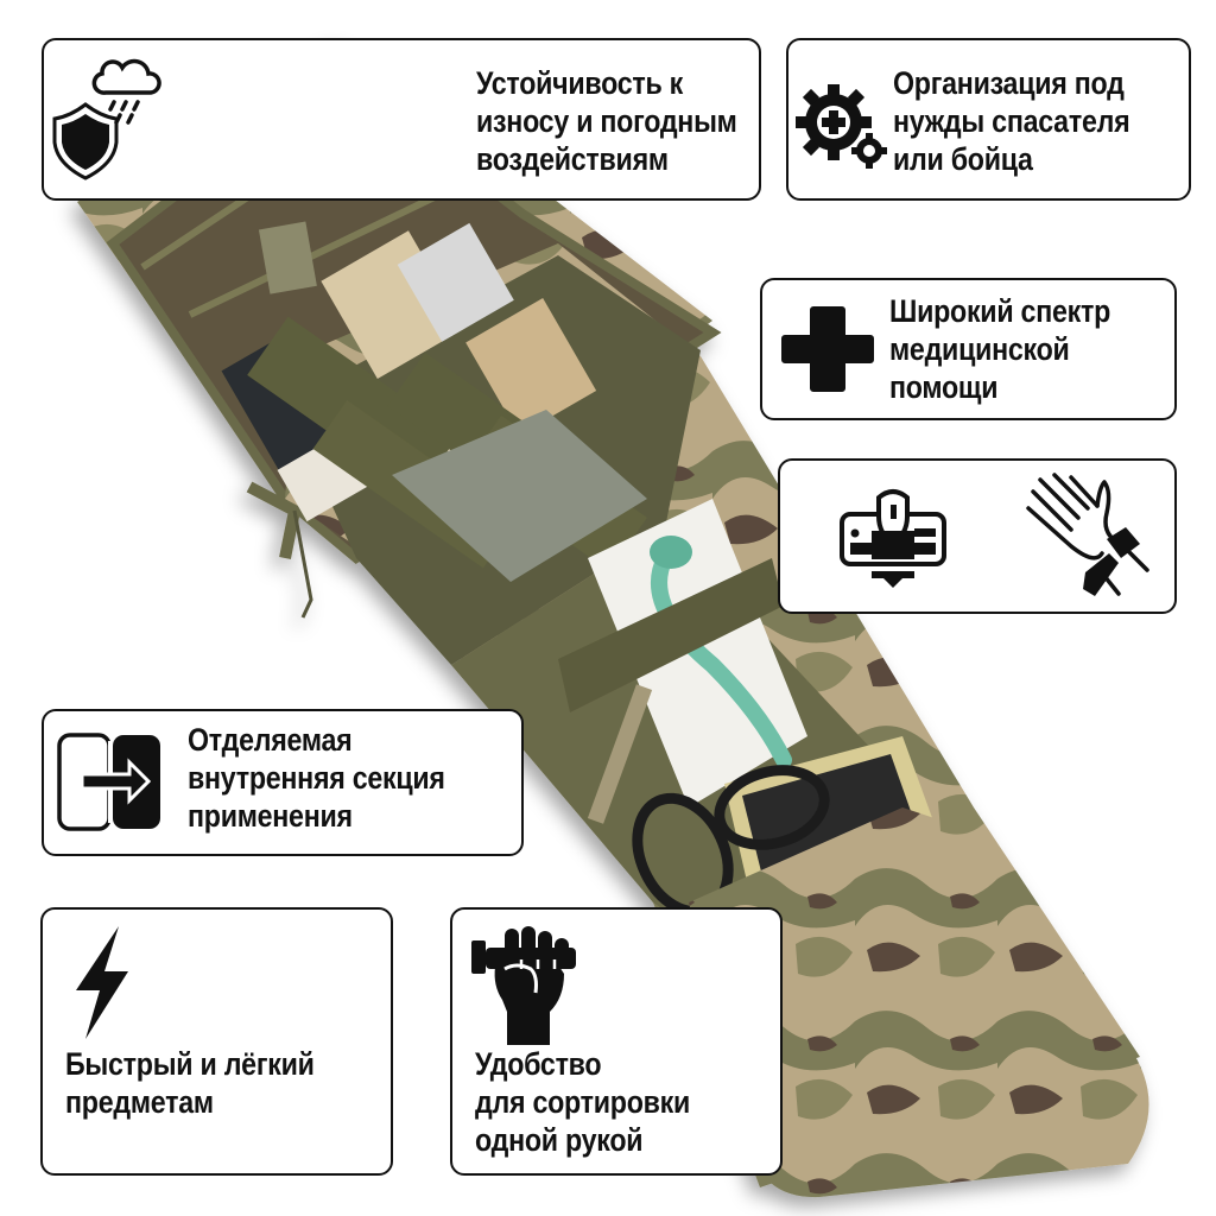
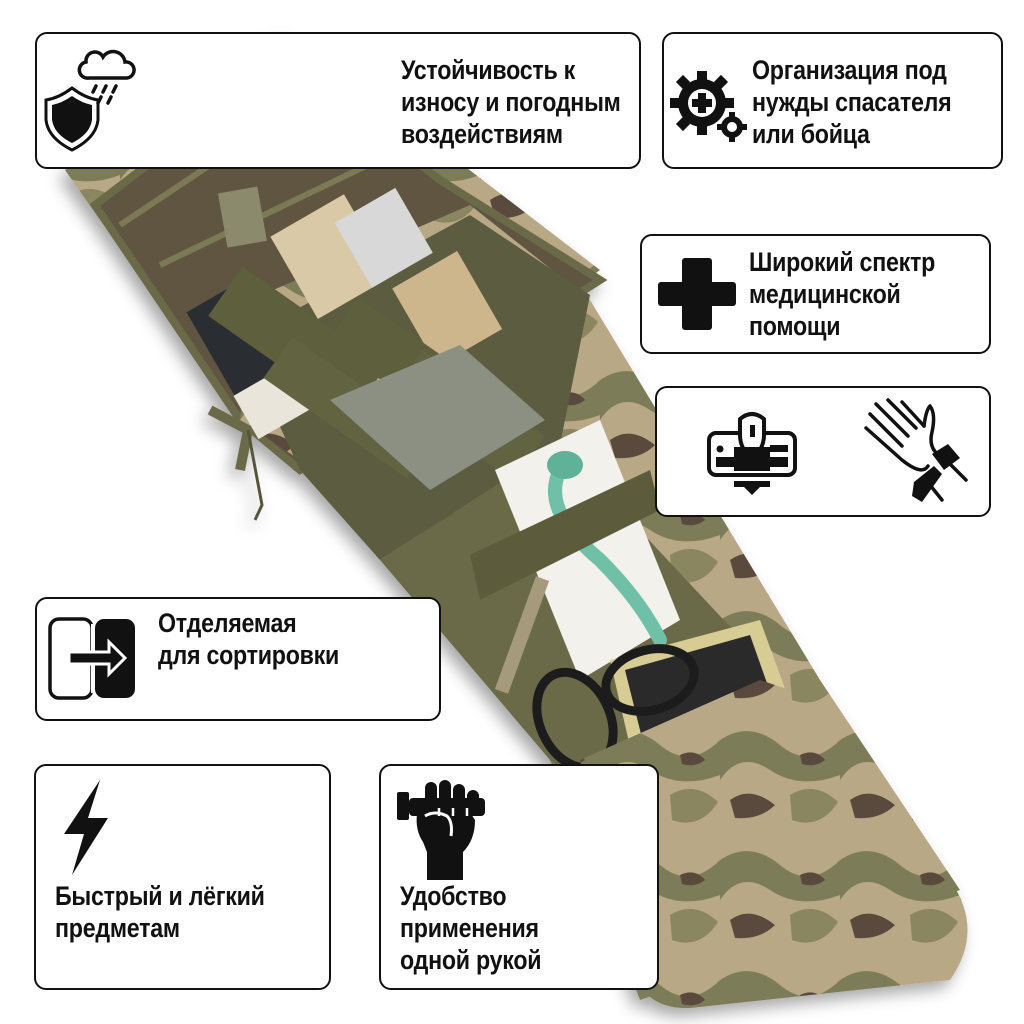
  Устойчивость к
  износу и погодным
  воздействиям
  Организация под
  нужды спасателя
  или бойца
  Широкий спектр
  медицинской
  помощи
  Отделяемая
- внутренняя секция
- применения
+ для сортировки
  Быстрый и лёгкий
  предметам
  Удобство
- для сортировки
+ применения
  одной рукой
